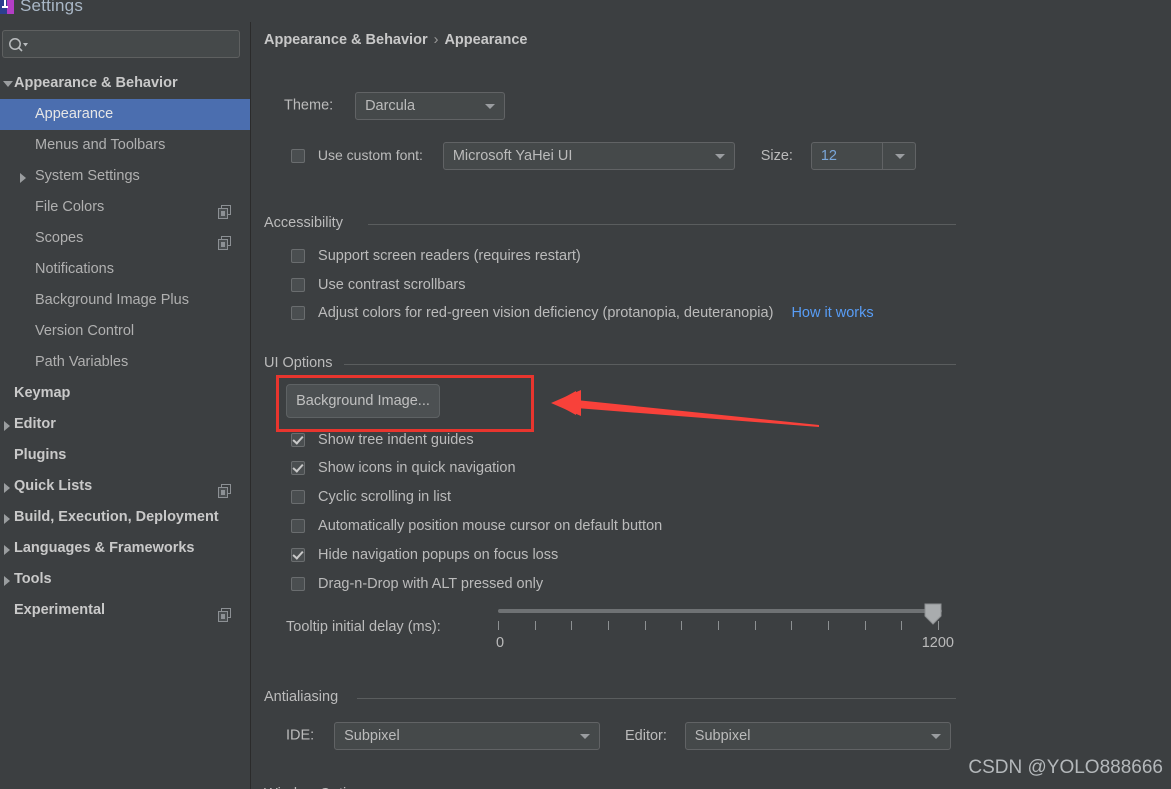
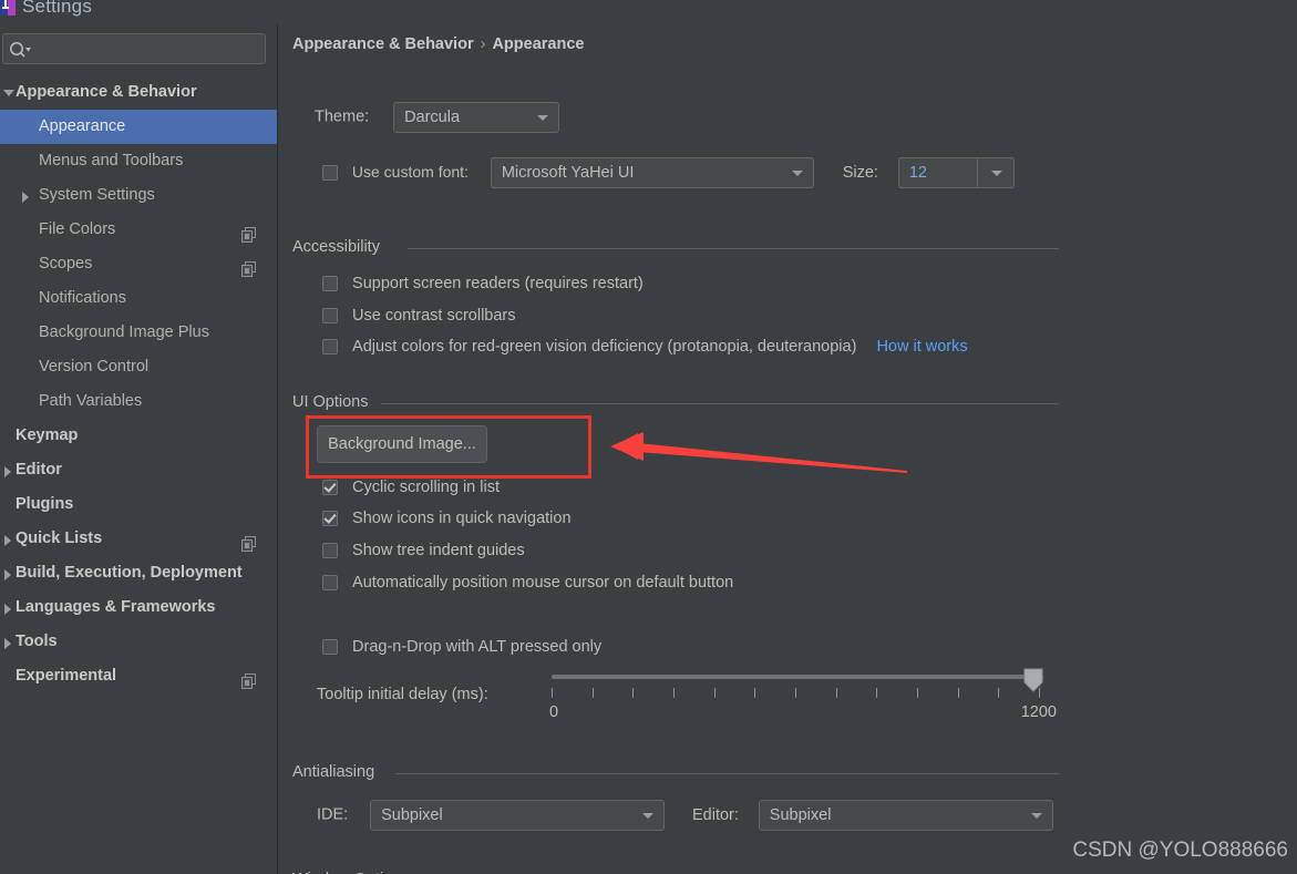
  Settings
  Appearance & Behavior
  Appearance
  Menus and Toolbars
  System Settings
  File Colors
  Scopes
  Notifications
  Background Image Plus
  Version Control
  Path Variables
  Keymap
  Editor
  Plugins
  Quick Lists
  Build, Execution, Deployment
  Languages & Frameworks
  Tools
  Experimental
  Appearance & Behavior › Appearance
  Theme:
  Darcula
  Use custom font:
  Microsoft YaHei UI
  Size:
  12
  Accessibility
  Support screen readers (requires restart)
  Use contrast scrollbars
  Adjust colors for red-green vision deficiency (protanopia, deuteranopia) How it works
  UI Options
  Background Image...
- Show tree indent guides
+ Cyclic scrolling in list
  Show icons in quick navigation
- Cyclic scrolling in list
+ Show tree indent guides
  Automatically position mouse cursor on default button
- Hide navigation popups on focus loss
  Drag-n-Drop with ALT pressed only
  Tooltip initial delay (ms):
  0
  1200
  Antialiasing
  IDE:
  Subpixel
  Editor:
  Subpixel
  CSDN @YOLO888666
